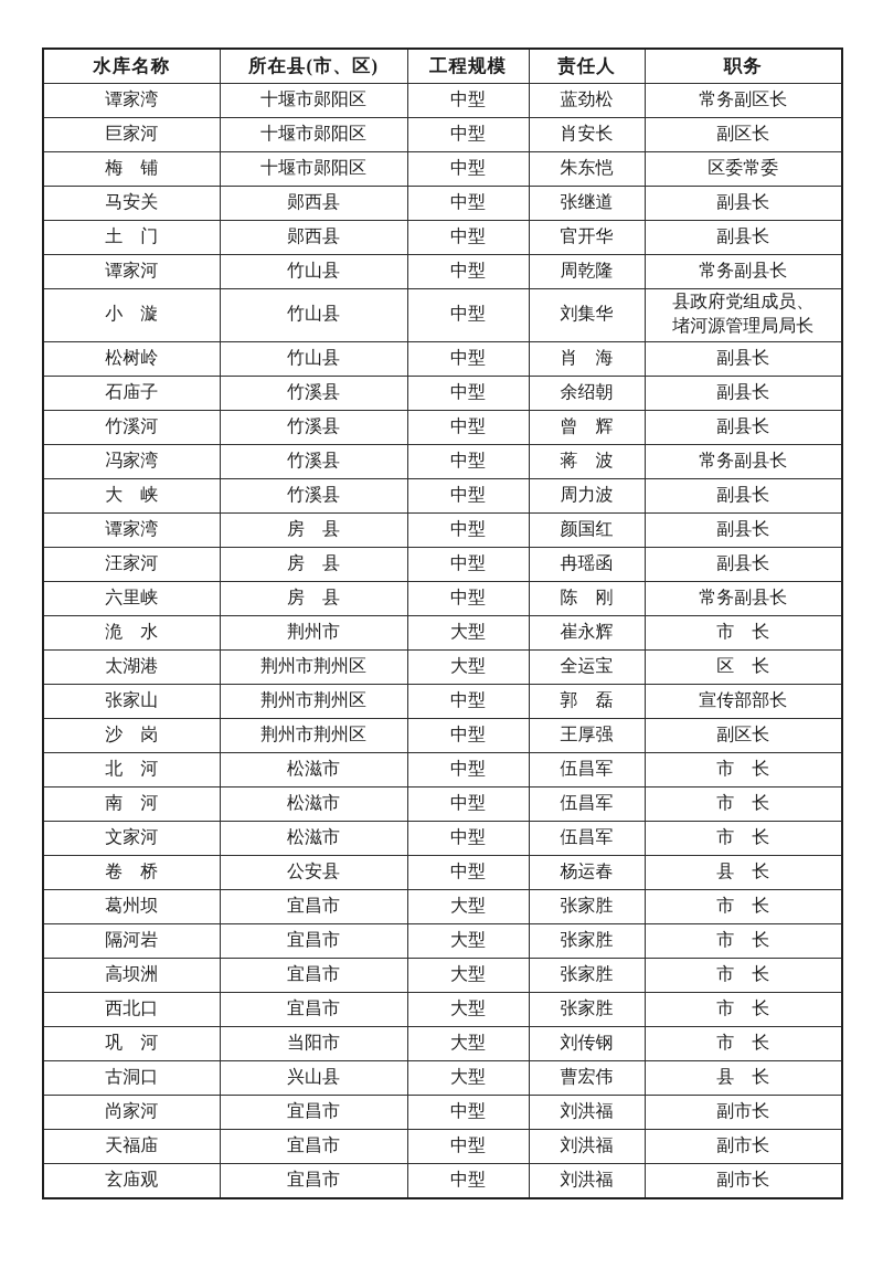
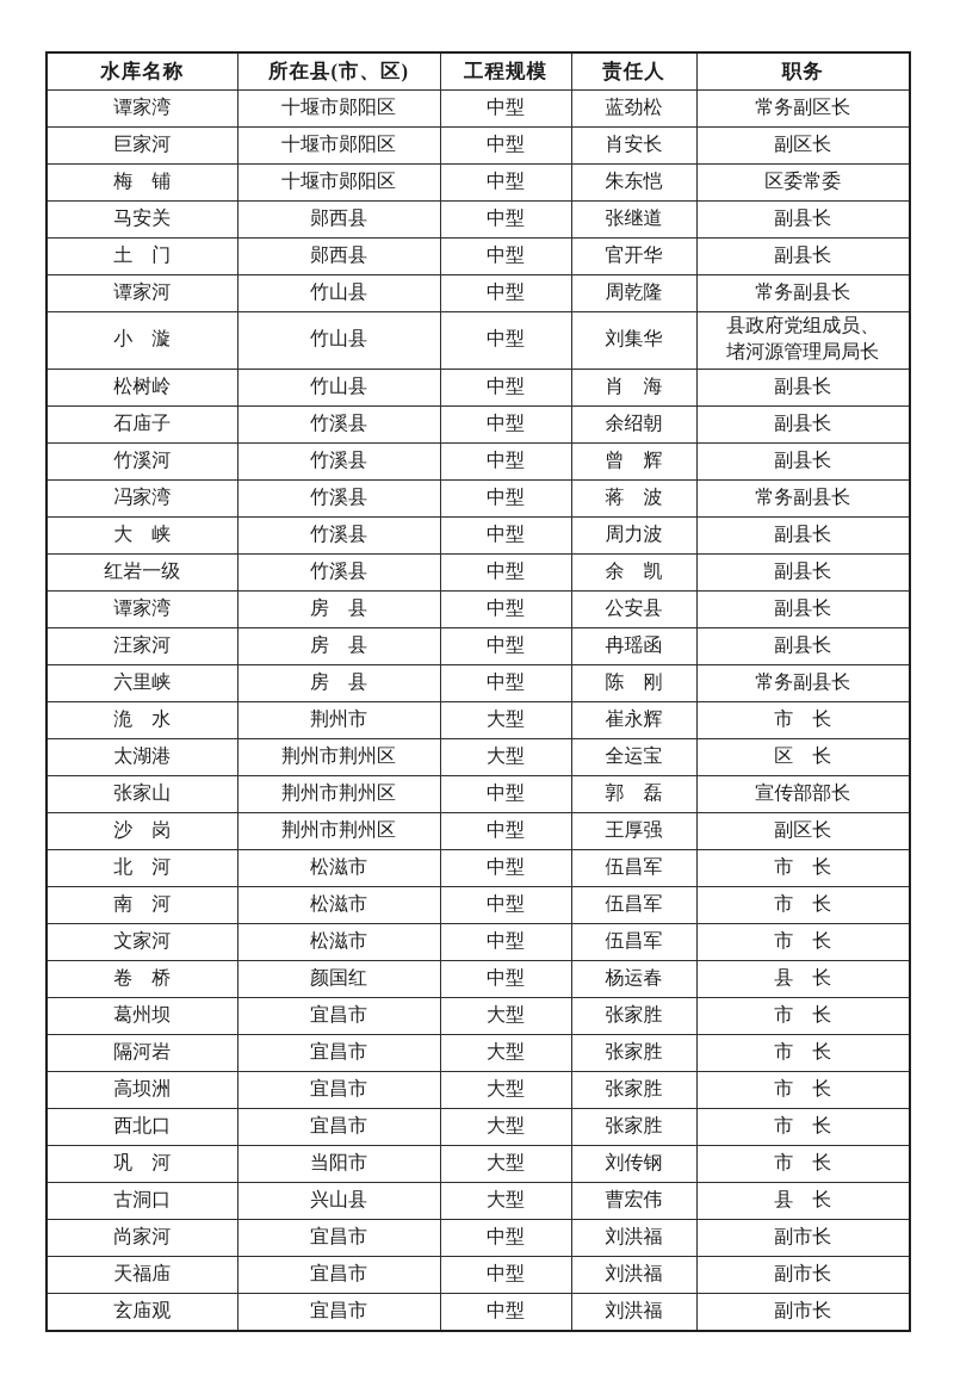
  水库名称	所在县(市、区)	工程规模	责任人	职务
  谭家湾	十堰市郧阳区	中型	蓝劲松	常务副区长
  巨家河	十堰市郧阳区	中型	肖安长	副区长
  梅 铺	十堰市郧阳区	中型	朱东恺	区委常委
  马安关	郧西县	中型	张继道	副县长
  土 门	郧西县	中型	官开华	副县长
  谭家河	竹山县	中型	周乾隆	常务副县长
  小 漩	竹山县	中型	刘集华	县政府党组成员、 堵河源管理局局长
  松树岭	竹山县	中型	肖 海	副县长
  石庙子	竹溪县	中型	余绍朝	副县长
  竹溪河	竹溪县	中型	曾 辉	副县长
  冯家湾	竹溪县	中型	蒋 波	常务副县长
  大 峡	竹溪县	中型	周力波	副县长
+ 红岩一级	竹溪县	中型	余 凯	副县长
- 谭家湾	房 县	中型	颜国红	副县长
+ 谭家湾	房 县	中型	公安县	副县长
  汪家河	房 县	中型	冉瑶函	副县长
  六里峡	房 县	中型	陈 刚	常务副县长
  洈 水	荆州市	大型	崔永辉	市 长
  太湖港	荆州市荆州区	大型	全运宝	区 长
  张家山	荆州市荆州区	中型	郭 磊	宣传部部长
  沙 岗	荆州市荆州区	中型	王厚强	副区长
  北 河	松滋市	中型	伍昌军	市 长
  南 河	松滋市	中型	伍昌军	市 长
  文家河	松滋市	中型	伍昌军	市 长
- 卷 桥	公安县	中型	杨运春	县 长
+ 卷 桥	颜国红	中型	杨运春	县 长
  葛州坝	宜昌市	大型	张家胜	市 长
  隔河岩	宜昌市	大型	张家胜	市 长
  高坝洲	宜昌市	大型	张家胜	市 长
  西北口	宜昌市	大型	张家胜	市 长
  巩 河	当阳市	大型	刘传钢	市 长
  古洞口	兴山县	大型	曹宏伟	县 长
  尚家河	宜昌市	中型	刘洪福	副市长
  天福庙	宜昌市	中型	刘洪福	副市长
  玄庙观	宜昌市	中型	刘洪福	副市长
